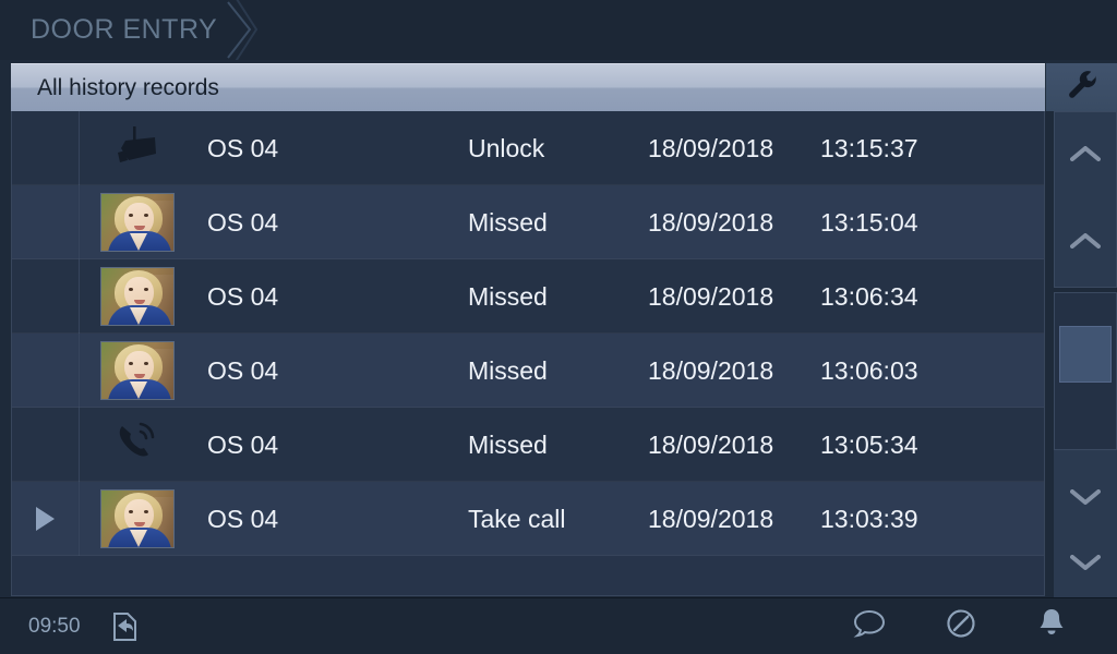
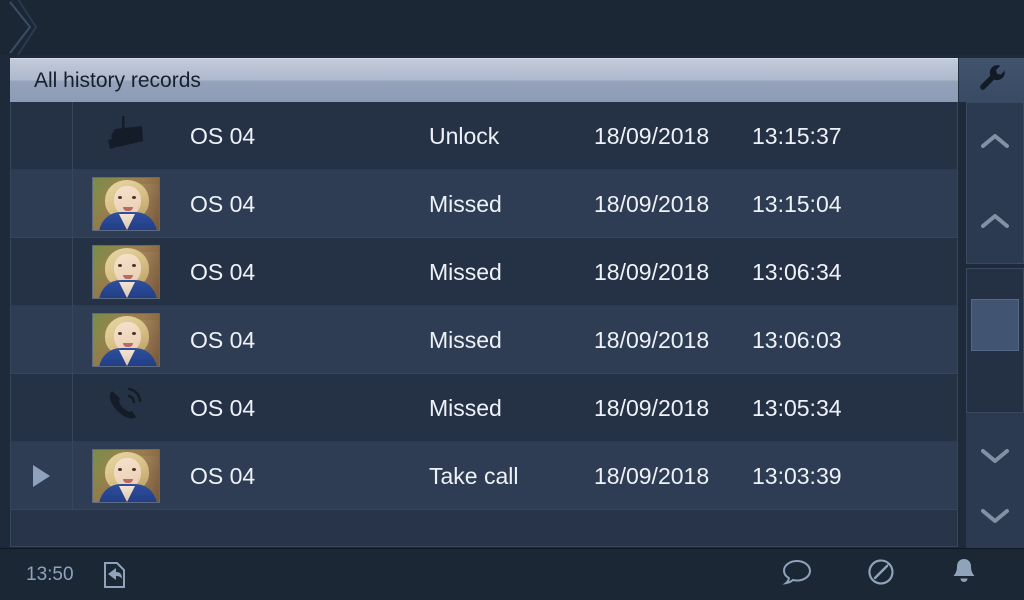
- DOOR ENTRY
  All history records
  OS 04
  Unlock
  18/09/2018
  13:15:37
  OS 04
  Missed
  18/09/2018
  13:15:04
  OS 04
  Missed
  18/09/2018
  13:06:34
  OS 04
  Missed
  18/09/2018
  13:06:03
  OS 04
  Missed
  18/09/2018
  13:05:34
  OS 04
  Take call
  18/09/2018
  13:03:39
- 09:50
+ 13:50
